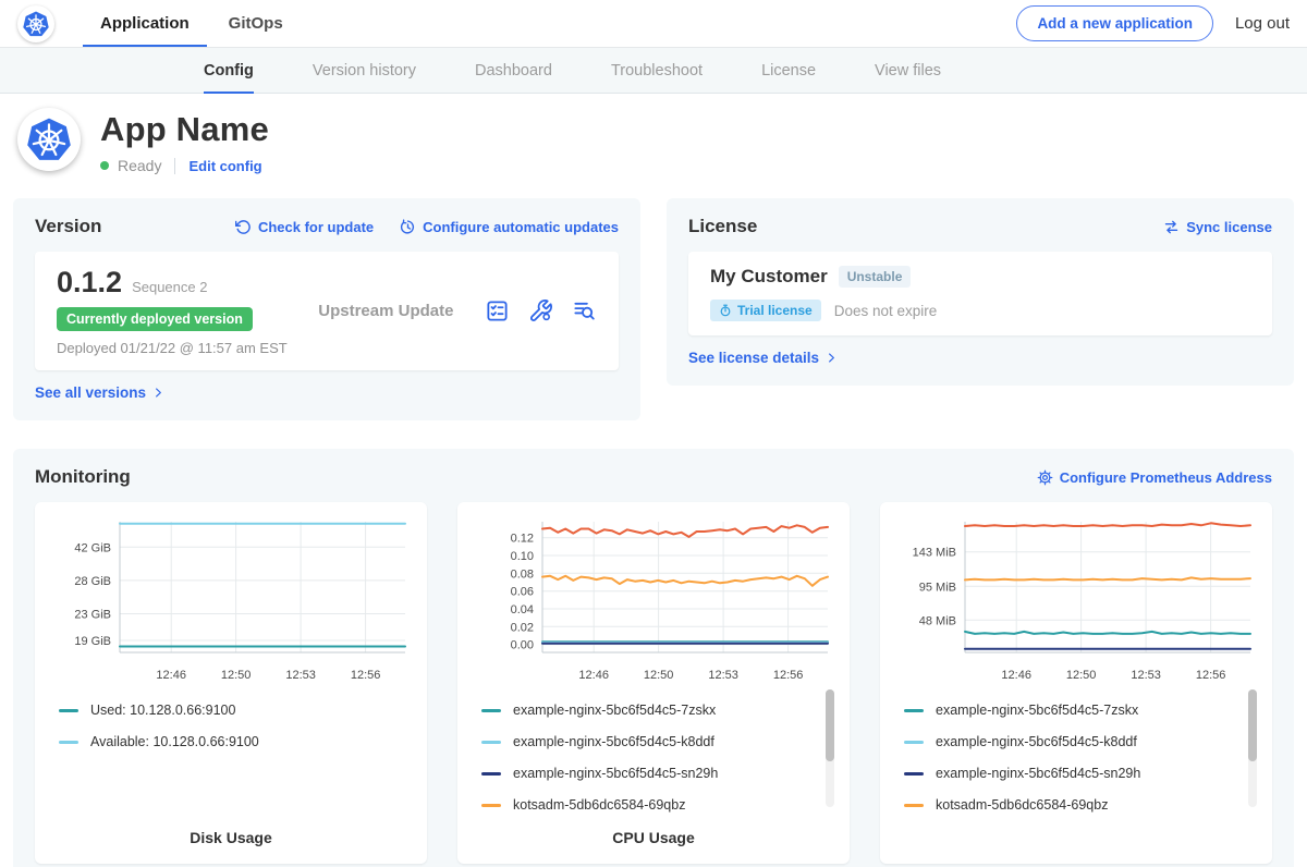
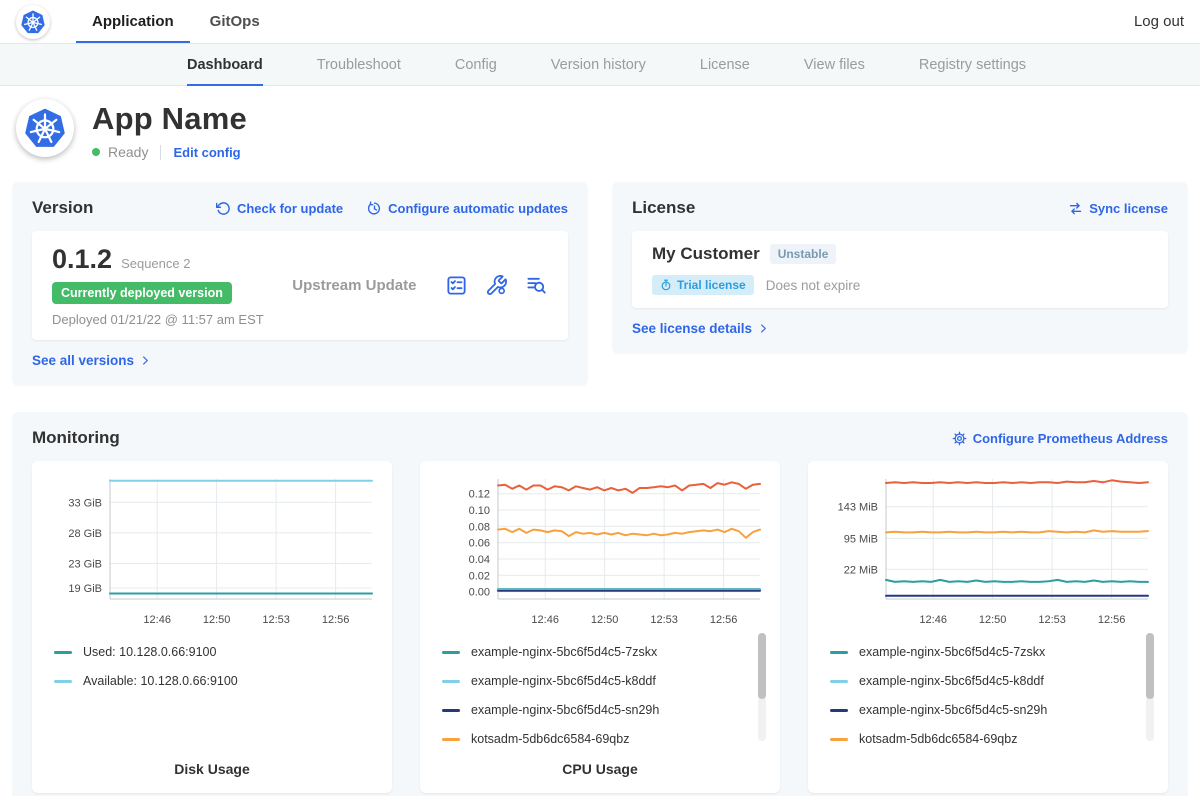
  Application
  GitOps
- Add a new application
  Log out
- Config
+ Dashboard
- Version history
+ Troubleshoot
- Dashboard
+ Config
- Troubleshoot
+ Version history
  License
  View files
+ Registry settings
  App Name
  Ready
  Edit config
  Version
  Check for update
  Configure automatic updates
  0.1.2
  Sequence 2
  Currently deployed version
  Deployed 01/21/22 @ 11:57 am EST
  Upstream Update
  See all versions
  License
  Sync license
  My Customer
  Unstable
  Trial license
  Does not expire
  See license details
  Monitoring
  Configure Prometheus Address
- 42 GiB
+ 33 GiB
  28 GiB
  23 GiB
  19 GiB
  12:46
  12:50
  12:53
  12:56
  Used: 10.128.0.66:9100
  Available: 10.128.0.66:9100
  Disk Usage
  0.12
  0.10
  0.08
  0.06
  0.04
  0.02
  0.00
  12:46
  12:50
  12:53
  12:56
  example-nginx-5bc6f5d4c5-7zskx
  example-nginx-5bc6f5d4c5-k8ddf
  example-nginx-5bc6f5d4c5-sn29h
  kotsadm-5db6dc6584-69qbz
  CPU Usage
  143 MiB
  95 MiB
- 48 MiB
+ 22 MiB
  12:46
  12:50
  12:53
  12:56
  example-nginx-5bc6f5d4c5-7zskx
  example-nginx-5bc6f5d4c5-k8ddf
  example-nginx-5bc6f5d4c5-sn29h
  kotsadm-5db6dc6584-69qbz
